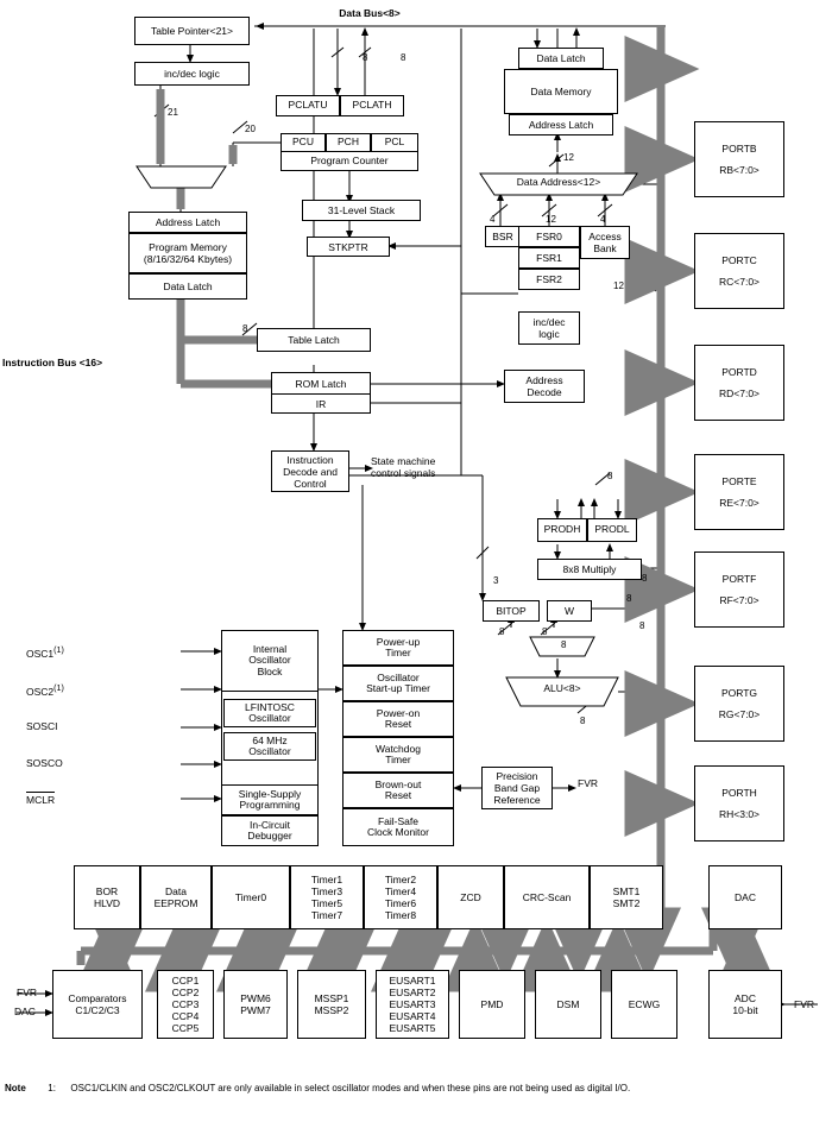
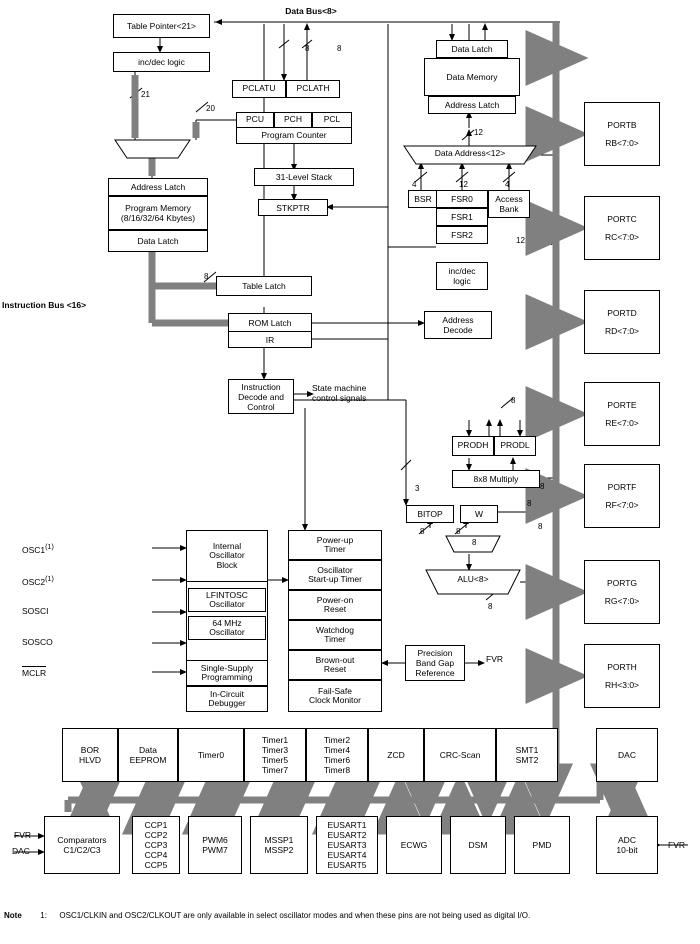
  Data Bus<8>
  Table Pointer<21>
  inc/dec logic
  21
  20
  8
  8
  PCLATU
  PCLATH
  PCU
  PCH
  PCL
  Program Counter
  Data Address<12>
  31-Level Stack
  STKPTR
  Address Latch
  Program Memory
  (8/16/32/64 Kbytes)
  Data Latch
  8
  Table Latch
  ROM Latch
  IR
  Instruction Bus <16>
  Instruction
  Decode and
  Control
  State machine
  control signals
  Data Latch
  Data Memory
  Address Latch
  12
  4
  12
  4
  12
  BSR
  FSR0
  FSR1
  FSR2
  Access
  Bank
  inc/dec
  logic
  Address
  Decode
  8
  PRODH
  PRODL
  8x8 Multiply
  8
  3
  BITOP
  W
  8
  8
  8
  8
  8
  ALU<8>
  8
  Precision
  Band Gap
  Reference
  FVR
  OSC1(1)
  OSC2(1)
  SOSCI
  SOSCO
  MCLR
  Internal
  Oscillator
  Block
  LFINTOSC
  Oscillator
  64 MHz
  Oscillator
  Single-Supply
  Programming
  In-Circuit
  Debugger
  Power-up
  Timer
  Oscillator
  Start-up Timer
  Power-on
  Reset
  Watchdog
  Timer
  Brown-out
  Reset
  Fail-Safe
  Clock Monitor
  PORTB
  RB<7:0>
  PORTC
  RC<7:0>
  PORTD
  RD<7:0>
  PORTE
  RE<7:0>
  PORTF
  RF<7:0>
  PORTG
  RG<7:0>
  PORTH
  RH<3:0>
  BOR
  HLVD
  Data
  EEPROM
  Timer0
  Timer1
  Timer3
  Timer5
  Timer7
  Timer2
  Timer4
  Timer6
  Timer8
  ZCD
  CRC-Scan
  SMT1
  SMT2
  DAC
  FVR
  DAC
  Comparators
  C1/C2/C3
  CCP1
  CCP2
  CCP3
  CCP4
  CCP5
  PWM6
  PWM7
  MSSP1
  MSSP2
  EUSART1
  EUSART2
  EUSART3
  EUSART4
  EUSART5
- PMD
+ ECWG
  DSM
- ECWG
+ PMD
  ADC
  10-bit
  FVR
  Note 1: OSC1/CLKIN and OSC2/CLKOUT are only available in select oscillator modes and when these pins are not being used as digital I/O.
